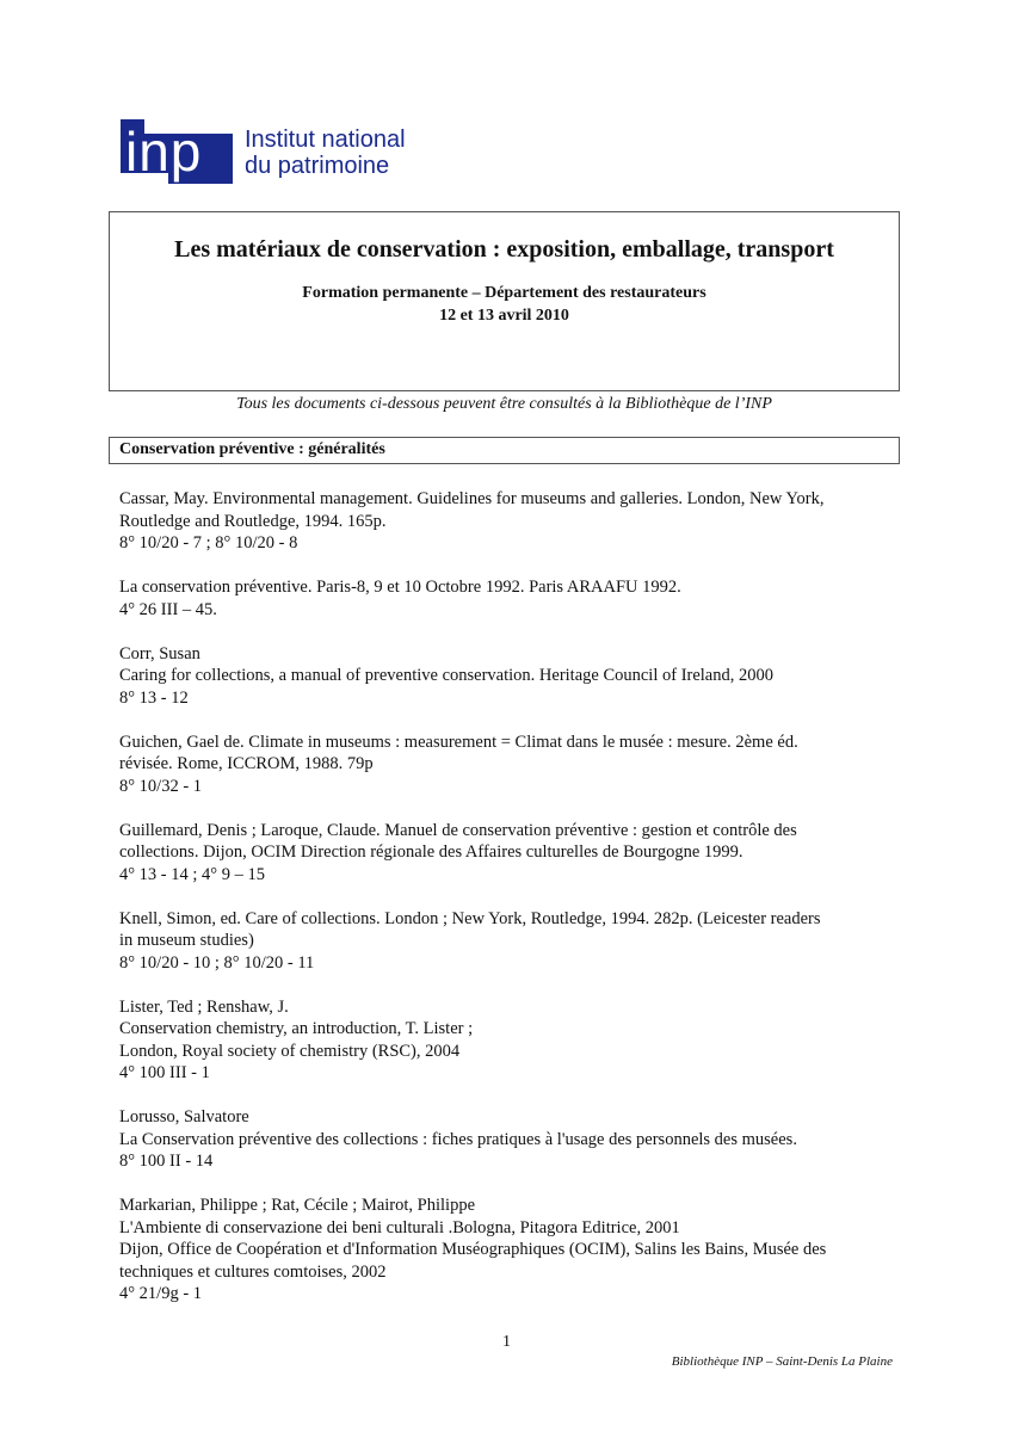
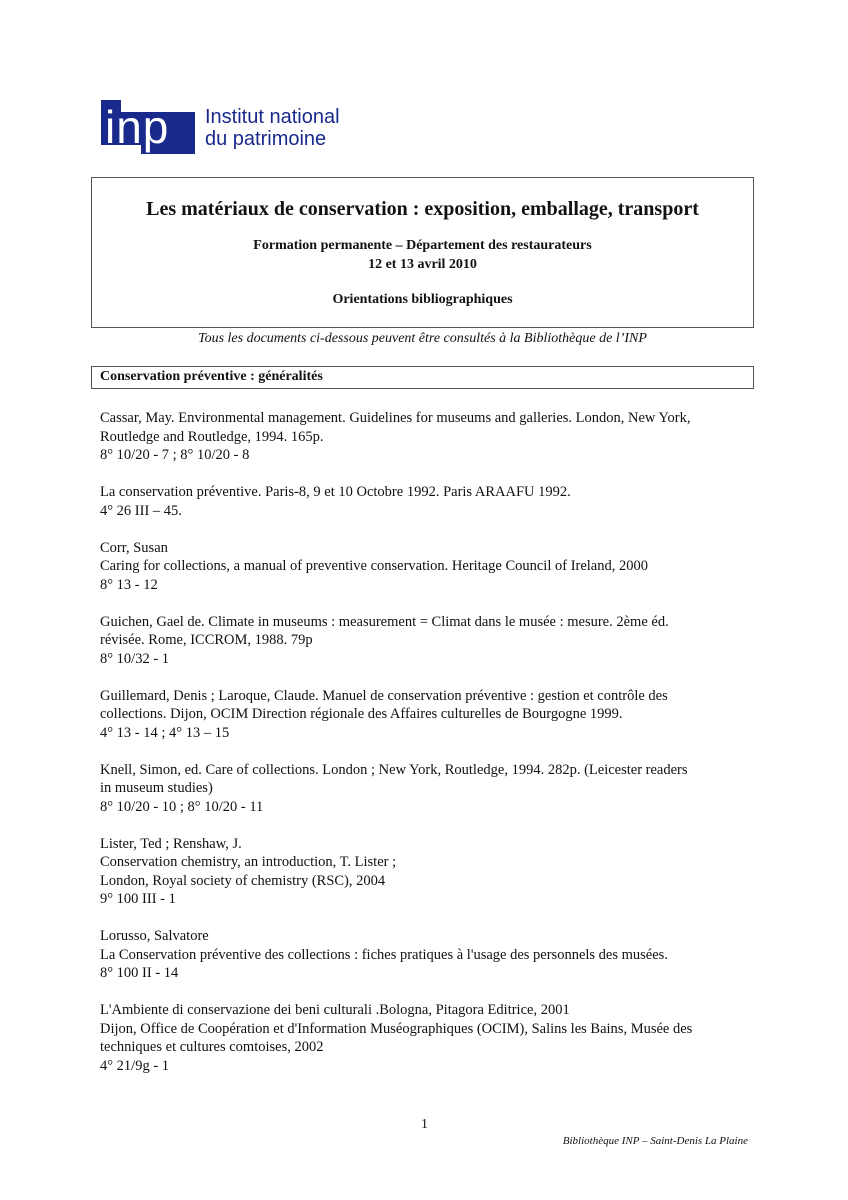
  inp
  Institut national
  du patrimoine
  Les matériaux de conservation : exposition, emballage, transport
  Formation permanente – Département des restaurateurs
  12 et 13 avril 2010
+ Orientations bibliographiques
  Tous les documents ci-dessous peuvent être consultés à la Bibliothèque de l’INP
  Conservation préventive : généralités
  Cassar, May. Environmental management. Guidelines for museums and galleries. London, New York,
  Routledge and Routledge, 1994. 165p.
  8° 10/20 - 7 ; 8° 10/20 - 8
  La conservation préventive. Paris-8, 9 et 10 Octobre 1992. Paris ARAAFU 1992.
  4° 26 III – 45.
  Corr, Susan
  Caring for collections, a manual of preventive conservation. Heritage Council of Ireland, 2000
  8° 13 - 12
  Guichen, Gael de. Climate in museums : measurement = Climat dans le musée : mesure. 2ème éd.
  révisée. Rome, ICCROM, 1988. 79p
  8° 10/32 - 1
  Guillemard, Denis ; Laroque, Claude. Manuel de conservation préventive : gestion et contrôle des
  collections. Dijon, OCIM Direction régionale des Affaires culturelles de Bourgogne 1999.
- 4° 13 - 14 ; 4° 9 – 15
+ 4° 13 - 14 ; 4° 13 – 15
  Knell, Simon, ed. Care of collections. London ; New York, Routledge, 1994. 282p. (Leicester readers
  in museum studies)
  8° 10/20 - 10 ; 8° 10/20 - 11
  Lister, Ted ; Renshaw, J.
  Conservation chemistry, an introduction, T. Lister ;
  London, Royal society of chemistry (RSC), 2004
- 4° 100 III - 1
+ 9° 100 III - 1
  Lorusso, Salvatore
  La Conservation préventive des collections : fiches pratiques à l'usage des personnels des musées.
  8° 100 II - 14
- Markarian, Philippe ; Rat, Cécile ; Mairot, Philippe
  L'Ambiente di conservazione dei beni culturali .Bologna, Pitagora Editrice, 2001
  Dijon, Office de Coopération et d'Information Muséographiques (OCIM), Salins les Bains, Musée des
  techniques et cultures comtoises, 2002
  4° 21/9g - 1
  1
  Bibliothèque INP – Saint-Denis La Plaine
